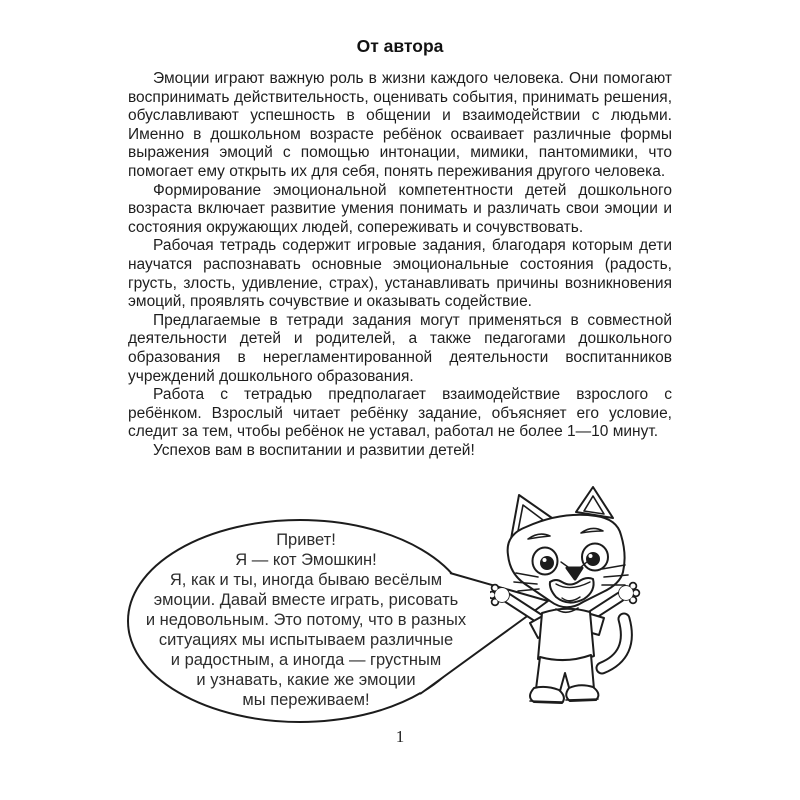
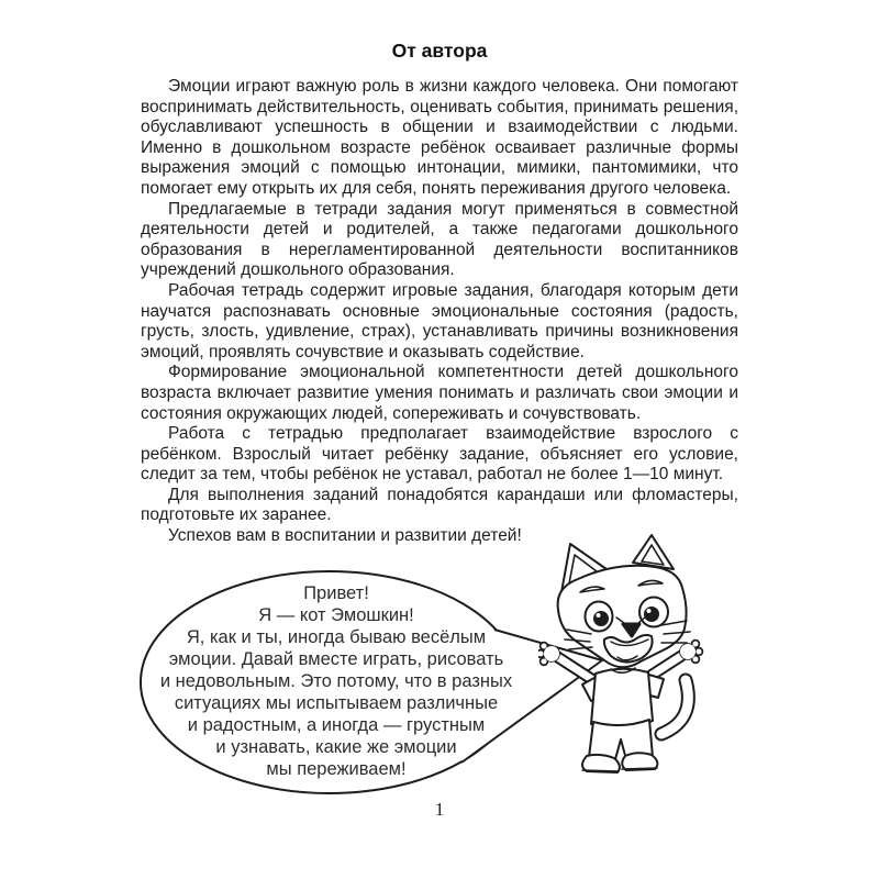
  От автора
  Эмоции играют важную роль в жизни каждого человека. Они помогают воспринимать действительность, оценивать события, принимать решения, обуславливают успешность в общении и взаимодействии с людьми. Именно в дошкольном возрасте ребёнок осваивает различные формы выражения эмоций с помощью интонации, мимики, пантомимики, что помогает ему открыть их для себя, понять переживания другого человека.
- Формирование эмоциональной компетентности детей дошкольного возраста включает развитие умения понимать и различать свои эмоции и состояния окружающих людей, сопереживать и сочувствовать.
+ Предлагаемые в тетради задания могут применяться в совместной деятельности детей и родителей, а также педагогами дошкольного образования в нерегламентированной деятельности воспитанников учреждений дошкольного образования.
  Рабочая тетрадь содержит игровые задания, благодаря которым дети научатся распознавать основные эмоциональные состояния (радость, грусть, злость, удивление, страх), устанавливать причины возникновения эмоций, проявлять сочувствие и оказывать содействие.
- Предлагаемые в тетради задания могут применяться в совместной деятельности детей и родителей, а также педагогами дошкольного образования в нерегламентированной деятельности воспитанников учреждений дошкольного образования.
+ Формирование эмоциональной компетентности детей дошкольного возраста включает развитие умения понимать и различать свои эмоции и состояния окружающих людей, сопереживать и сочувствовать.
  Работа с тетрадью предполагает взаимодействие взрослого с ребёнком. Взрослый читает ребёнку задание, объясняет его условие, следит за тем, чтобы ребёнок не уставал, работал не более 1—10 минут.
+ Для выполнения заданий понадобятся карандаши или фломастеры, подготовьте их заранее.
  Успехов вам в воспитании и развитии детей!
  Привет!
  Я — кот Эмошкин!
  Я, как и ты, иногда бываю весёлым
  эмоции. Давай вместе играть, рисовать
  и недовольным. Это потому, что в разных
  ситуациях мы испытываем различные
  и радостным, а иногда — грустным
  и узнавать, какие же эмоции
  мы переживаем!
  1
